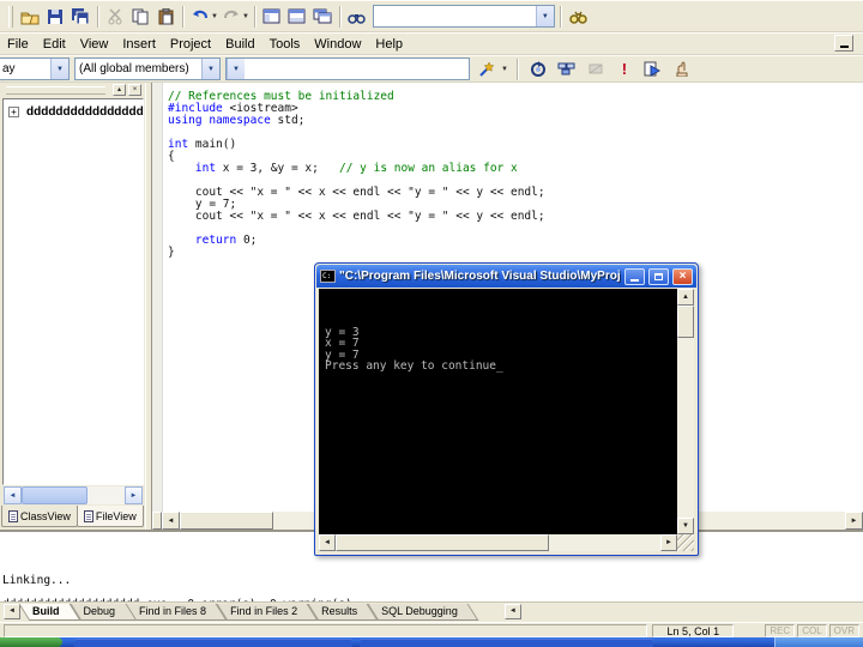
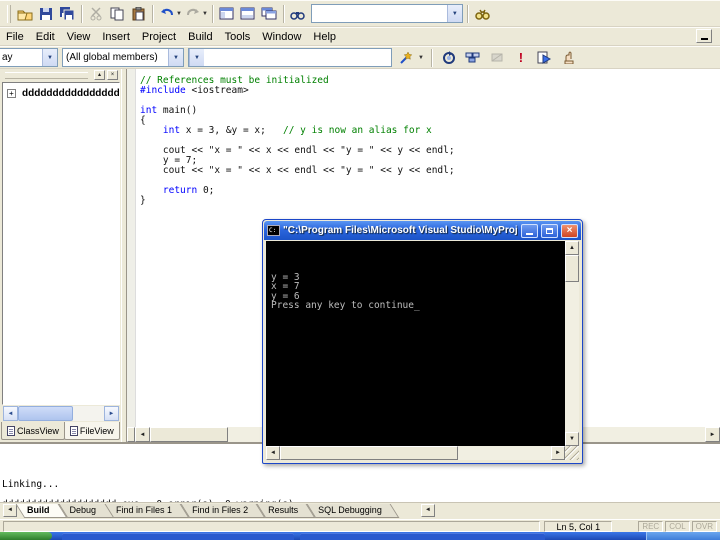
  File
  Edit
  View
  Insert
  Project
  Build
  Tools
  Window
  Help
  ay
  (All global members)
  !
  +
  dddddddddddddddd
  ClassView
  FileView
  // References must be initialized
  #include <iostream>
- using namespace std;
  int main()
  {
  int x = 3, &y = x; // y is now an alias for x
  cout << "x = " << x << endl << "y = " << y << endl;
  y = 7;
  cout << "x = " << x << endl << "y = " << y << endl;
  return 0;
  }
  Linking...
  Build
  Debug
- Find in Files 8
+ Find in Files 1
  Find in Files 2
  Results
  SQL Debugging
  Ln 5, Col 1
  REC
  COL
  OVR
  "C:\Program Files\Microsoft Visual Studio\MyProj
  ×
  y = 3
  x = 7
- y = 7
+ y = 6
  Press any key to continue_
